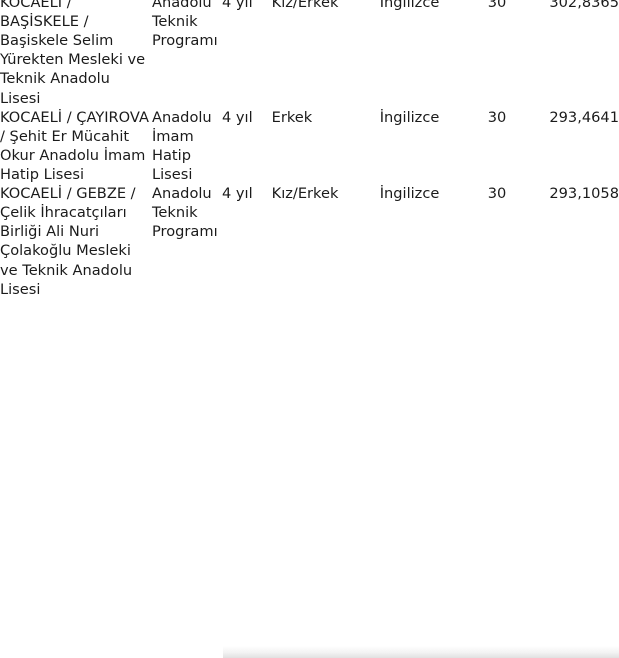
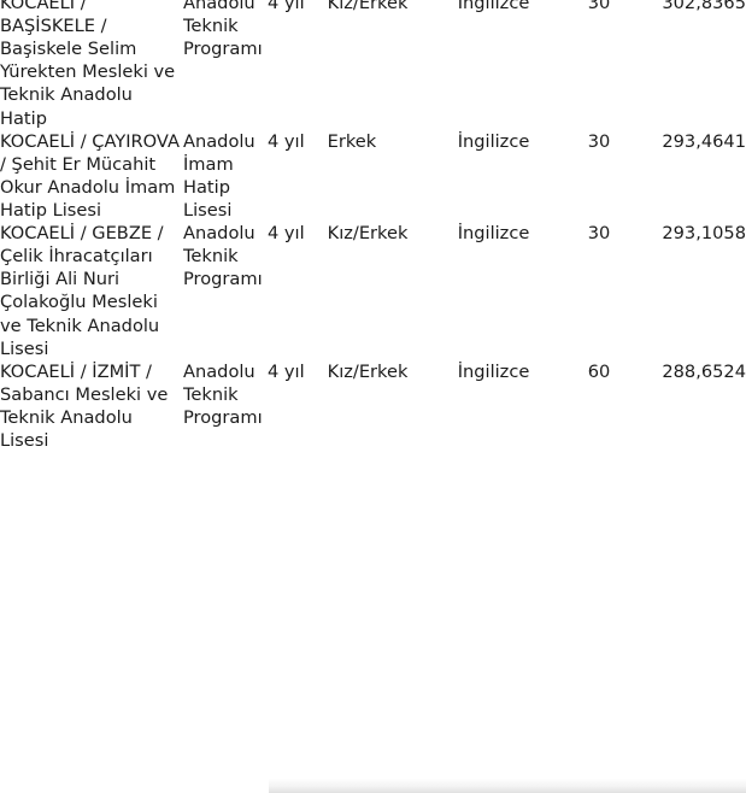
- KOCAELİ / BAŞİSKELE / Başiskele Selim Yürekten Mesleki ve Teknik Anadolu Lisesi	Anadolu Teknik Programı	4 yıl	Kız/Erkek	İngilizce	30	302,8365
+ KOCAELİ / BAŞİSKELE / Başiskele Selim Yürekten Mesleki ve Teknik Anadolu Hatip	Anadolu Teknik Programı	4 yıl	Kız/Erkek	İngilizce	30	302,8365
  KOCAELİ / ÇAYIROVA / Şehit Er Mücahit Okur Anadolu İmam Hatip Lisesi	Anadolu İmam Hatip Lisesi	4 yıl	Erkek	İngilizce	30	293,4641
  KOCAELİ / GEBZE / Çelik İhracatçıları Birliği Ali Nuri Çolakoğlu Mesleki ve Teknik Anadolu Lisesi	Anadolu Teknik Programı	4 yıl	Kız/Erkek	İngilizce	30	293,1058
+ KOCAELİ / İZMİT / Sabancı Mesleki ve Teknik Anadolu Lisesi	Anadolu Teknik Programı	4 yıl	Kız/Erkek	İngilizce	60	288,6524
